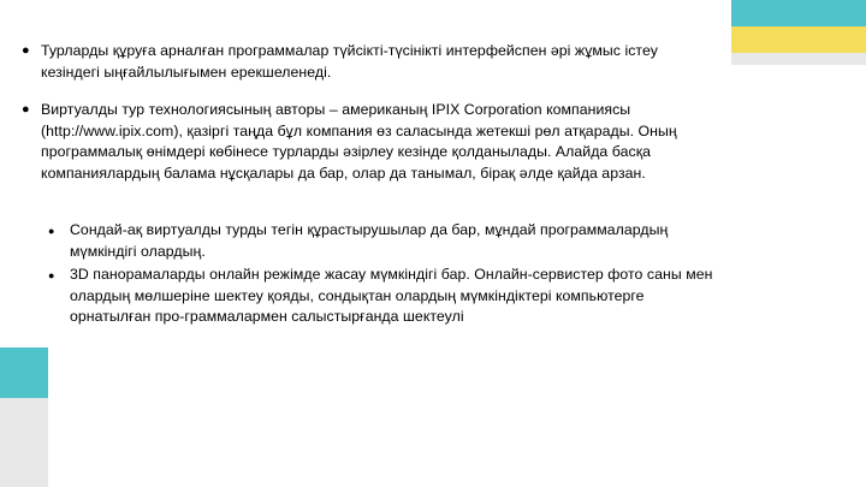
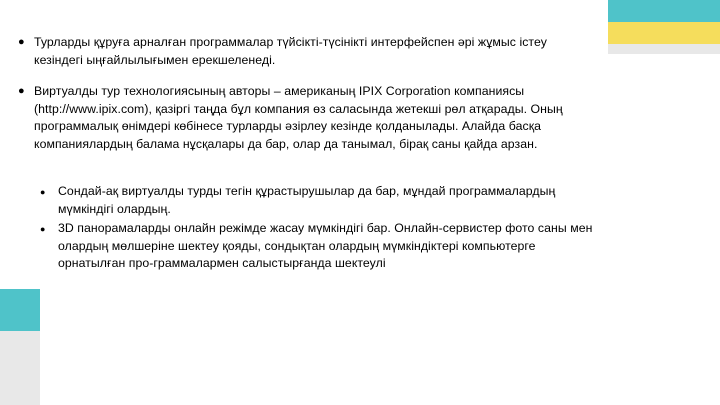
  ●
  Турларды құруға арналған программалар түйсікті-түсінікті интерфейспен әрі жұмыс істеу кезіндегі ыңғайлылығымен ерекшеленеді.
  ●
- Виртуалды тур технологиясының авторы – американың IPIX Corporation компаниясы (http://www.ipix.com), қазіргі таңда бұл компания өз саласында жетекші рөл атқарады. Оның программалық өнімдері көбінесе турларды әзірлеу кезінде қолданылады. Алайда басқа компаниялардың балама нұсқалары да бар, олар да танымал, бірақ әлде қайда арзан.
+ Виртуалды тур технологиясының авторы – американың IPIX Corporation компаниясы (http://www.ipix.com), қазіргі таңда бұл компания өз саласында жетекші рөл атқарады. Оның программалық өнімдері көбінесе турларды әзірлеу кезінде қолданылады. Алайда басқа компаниялардың балама нұсқалары да бар, олар да танымал, бірақ саны қайда арзан.
  ●
  Сондай-ақ виртуалды турды тегін құрастырушылар да бар, мұндай программалардың мүмкіндігі олардың.
  ●
  3D панорамаларды онлайн режімде жасау мүмкіндігі бар. Онлайн-сервистер фото саны мен олардың мөлшеріне шектеу қояды, сондықтан олардың мүмкіндіктері компьютерге орнатылған про-граммалармен салыстырғанда шектеулі
